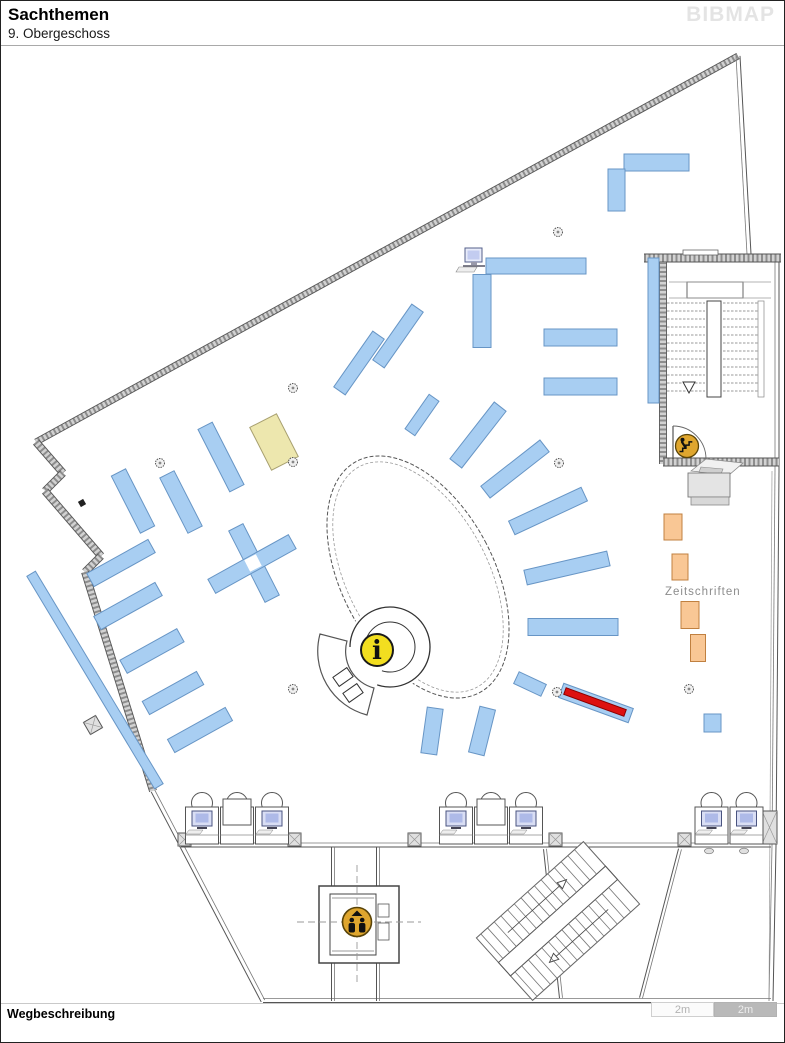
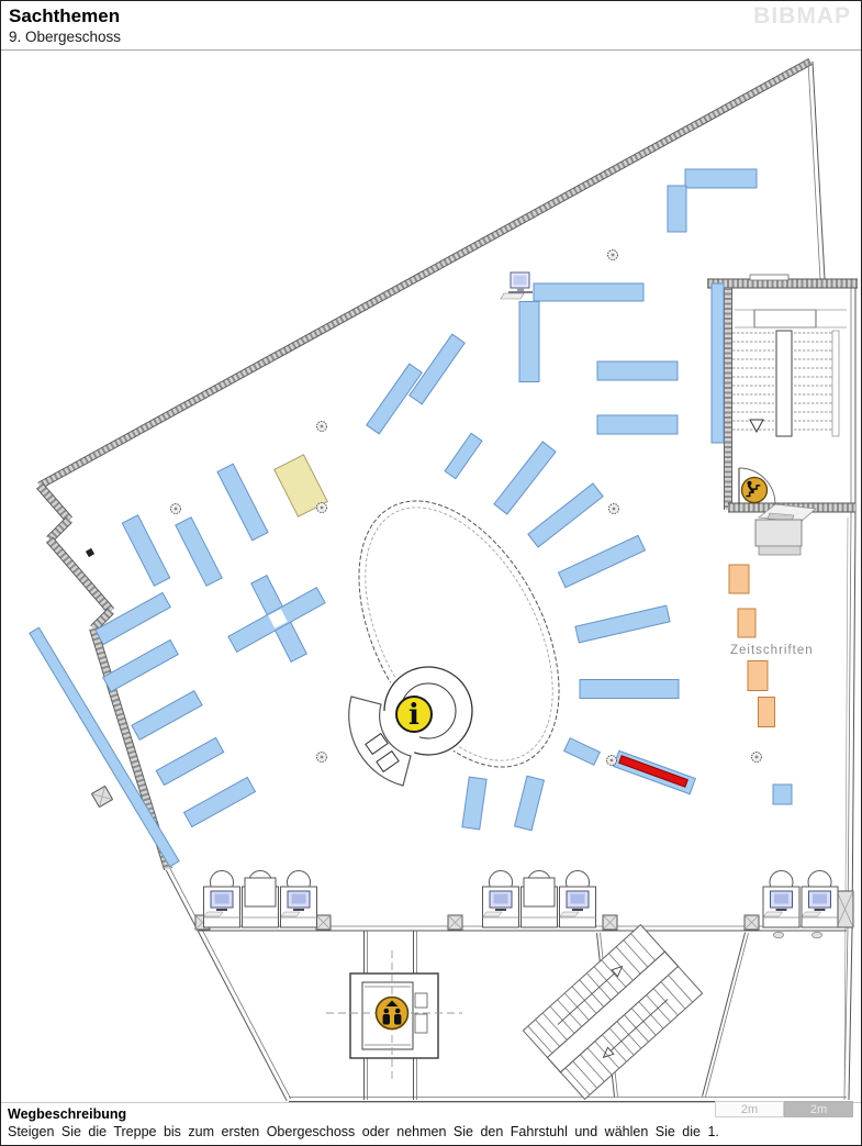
  Sachthemen
  9. Obergeschoss
  BIBMAP
  i
  Zeitschriften
  Wegbeschreibung
+ Steigen Sie die Treppe bis zum ersten Obergeschoss oder nehmen Sie den Fahrstuhl und wählen Sie die 1.
  2m
  2m
